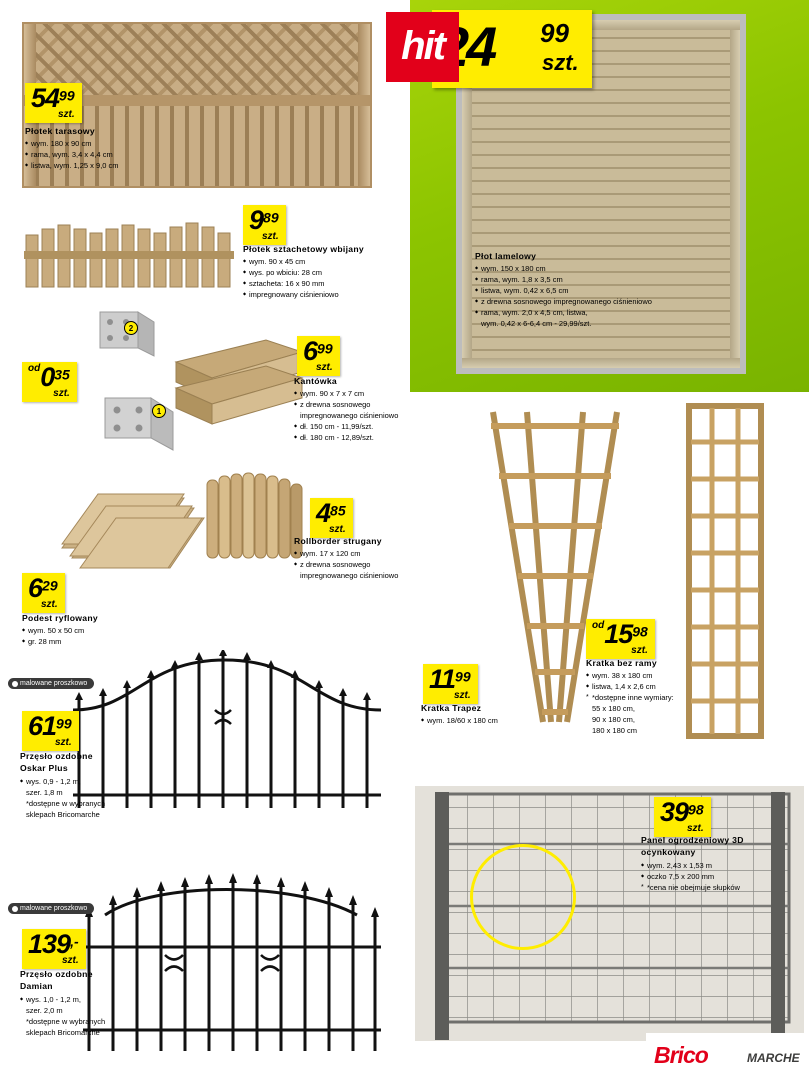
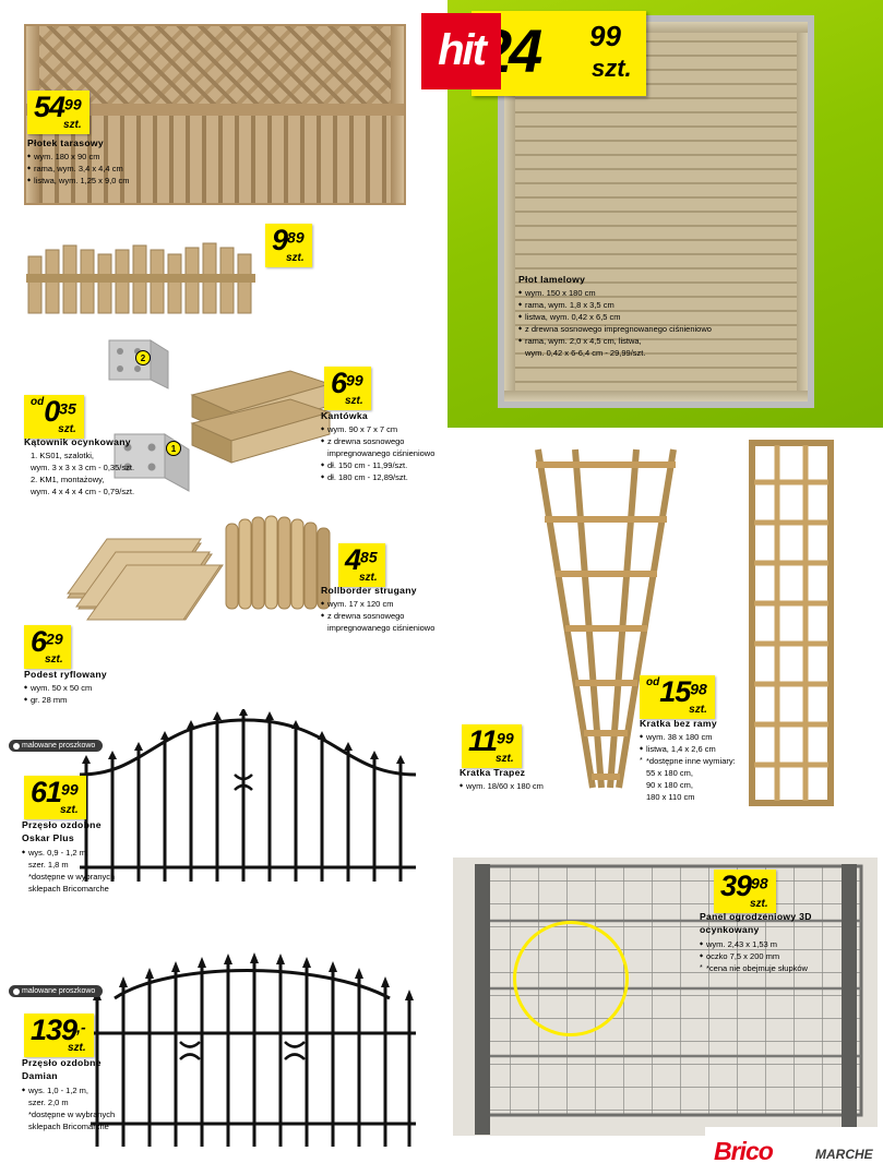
  hit
  99
  szt.
  Płot lamelowy
  wym. 150 x 180 cm
  rama, wym. 1,8 x 3,5 cm
  listwa, wym. 0,42 x 6,5 cm
  z drewna sosnowego impregnowanego ciśnieniowo
  rama, wym. 2,0 x 4,5 cm, listwa,
  wym. 0,42 x 6-6,4 cm - 29,99/szt.
  1199
  szt.
  Kratka Trapez
  wym. 18/60 x 180 cm
  od1598
  szt.
  Kratka bez ramy
  wym. 38 x 180 cm
  listwa, 1,4 x 2,6 cm
  *dostępne inne wymiary:
  55 x 180 cm,
  90 x 180 cm,
- 180 x 180 cm
+ 180 x 110 cm
  3998
  szt.
  Panel ogrodzeniowy 3D
  ocynkowany
  wym. 2,43 x 1,53 m
  oczko 7,5 x 200 mm
  *cena nie obejmuje słupków
  5499
  szt.
  Płotek tarasowy
  wym. 180 x 90 cm
  rama, wym. 3,4 x 4,4 cm
  listwa, wym. 1,25 x 9,0 cm
  989
  szt.
- Płotek sztachetowy wbijany
- wym. 90 x 45 cm
- wys. po wbiciu: 28 cm
- sztacheta: 16 x 90 mm
- impregnowany ciśnieniowo
  2
  1
  od035
  szt.
+ Kątownik ocynkowany
+ 1. KS01, szalotki,
+ wym. 3 x 3 x 3 cm - 0,35/szt.
+ 2. KM1, montażowy,
+ wym. 4 x 4 x 4 cm - 0,79/szt.
  699
  szt.
  Kantówka
  wym. 90 x 7 x 7 cm
  z drewna sosnowego
  impregnowanego ciśnieniowo
  dł. 150 cm - 11,99/szt.
  dł. 180 cm - 12,89/szt.
  629
  szt.
  Podest ryflowany
  wym. 50 x 50 cm
  gr. 28 mm
  485
  szt.
  Rollborder strugany
  wym. 17 x 120 cm
  z drewna sosnowego
  impregnowanego ciśnieniowo
  6199
  szt.
  Przęsło ozdobne
  Oskar Plus
  wys. 0,9 - 1,2 m,
  szer. 1,8 m
  *dostępne w wybranych
  sklepach Bricomarche
  139,-
  szt.
  Przęsło ozdobne
  Damian
  wys. 1,0 - 1,2 m,
  szer. 2,0 m
  *dostępne w wybranych
  sklepach Bricomarche
  Brico
  MARCHE
